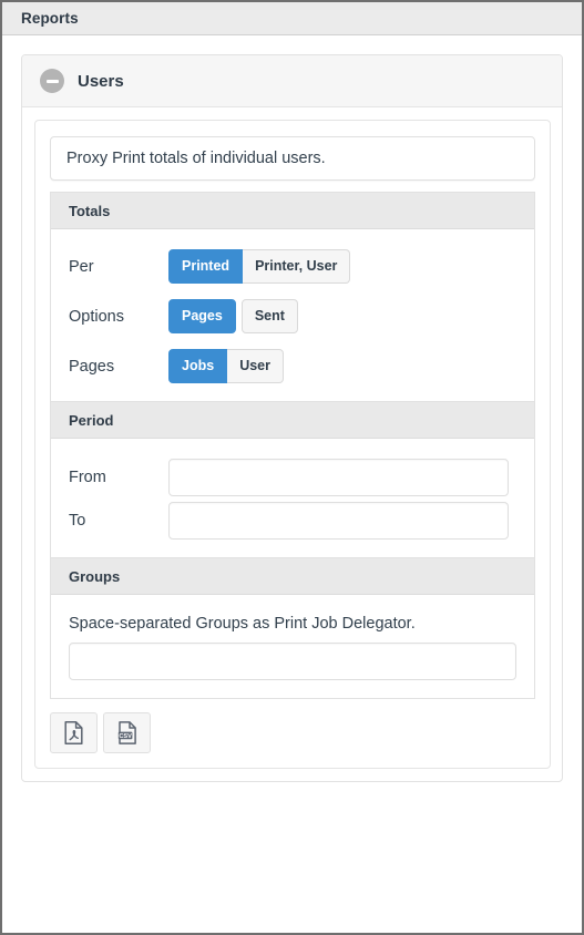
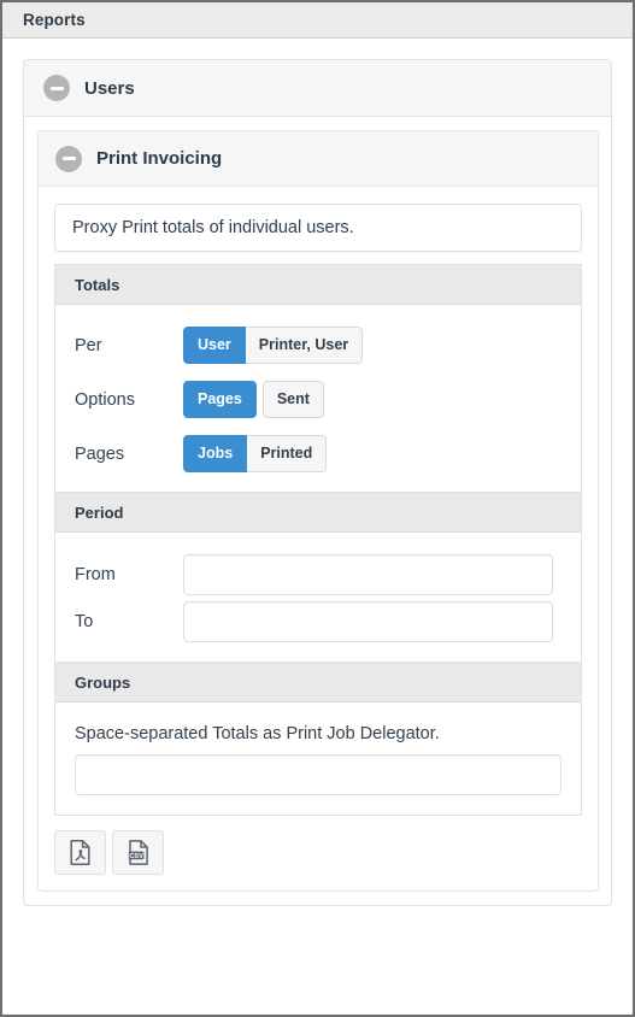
  Reports
  Users
+ Print Invoicing
  Proxy Print totals of individual users.
  Totals
  Per
- Printed
+ User
  Printer, User
  Options
  Pages
  Sent
  Pages
  Jobs
- User
+ Printed
  Period
  From
  To
  Groups
- Space-separated Groups as Print Job Delegator.
+ Space-separated Totals as Print Job Delegator.
